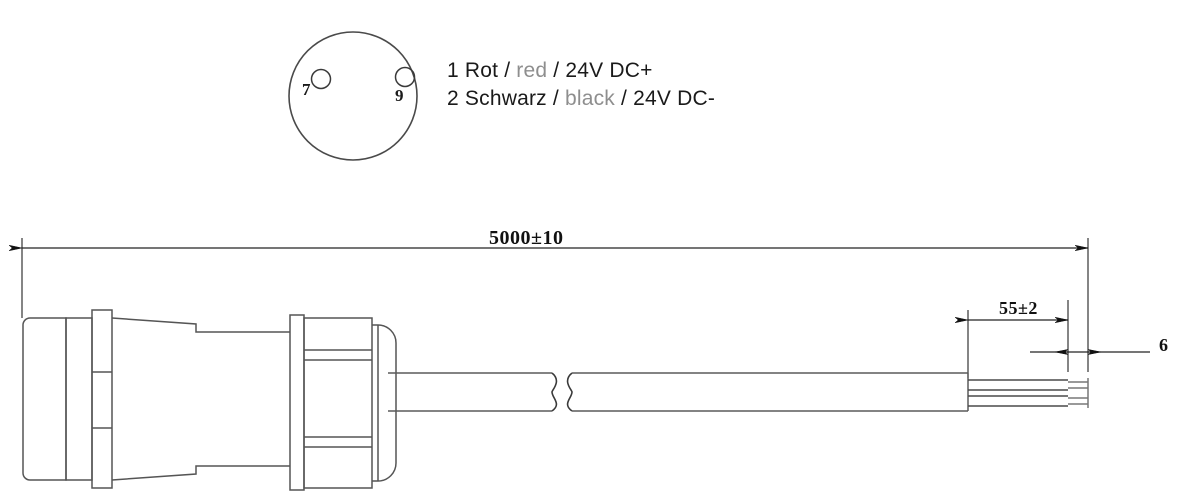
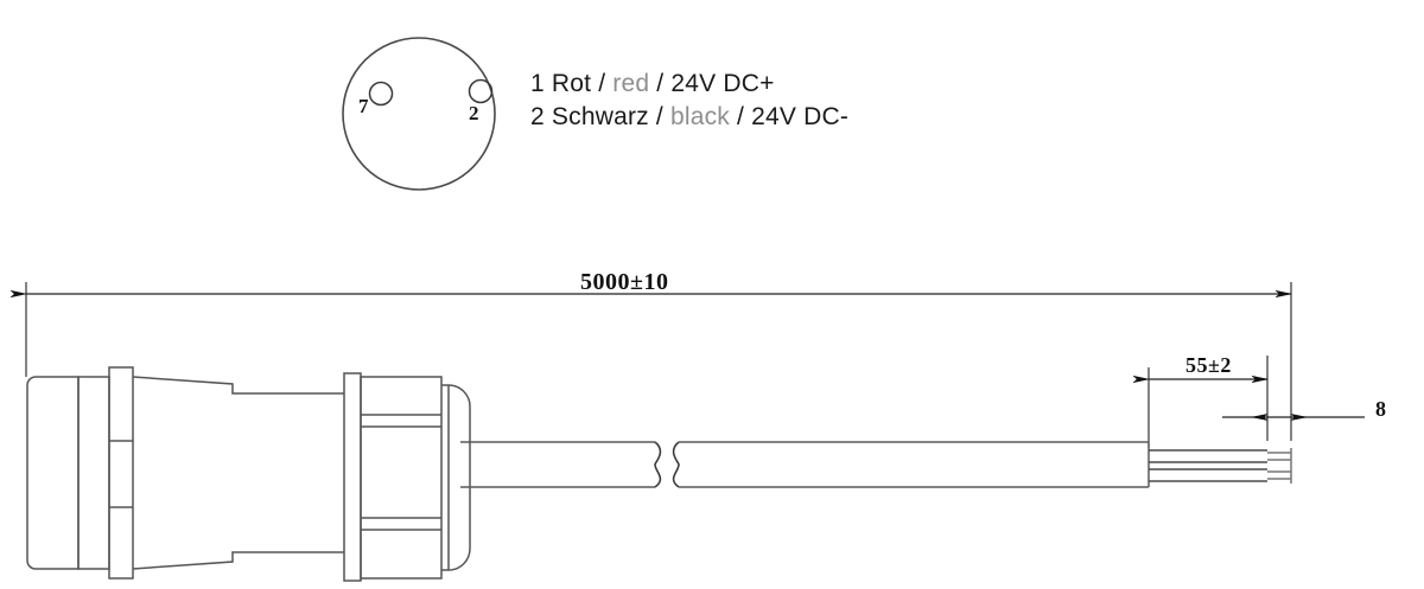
  7
- 9
+ 2
  1 Rot / red / 24V DC+
  2 Schwarz / black / 24V DC-
  5000±10
  55±2
- 6
+ 8
